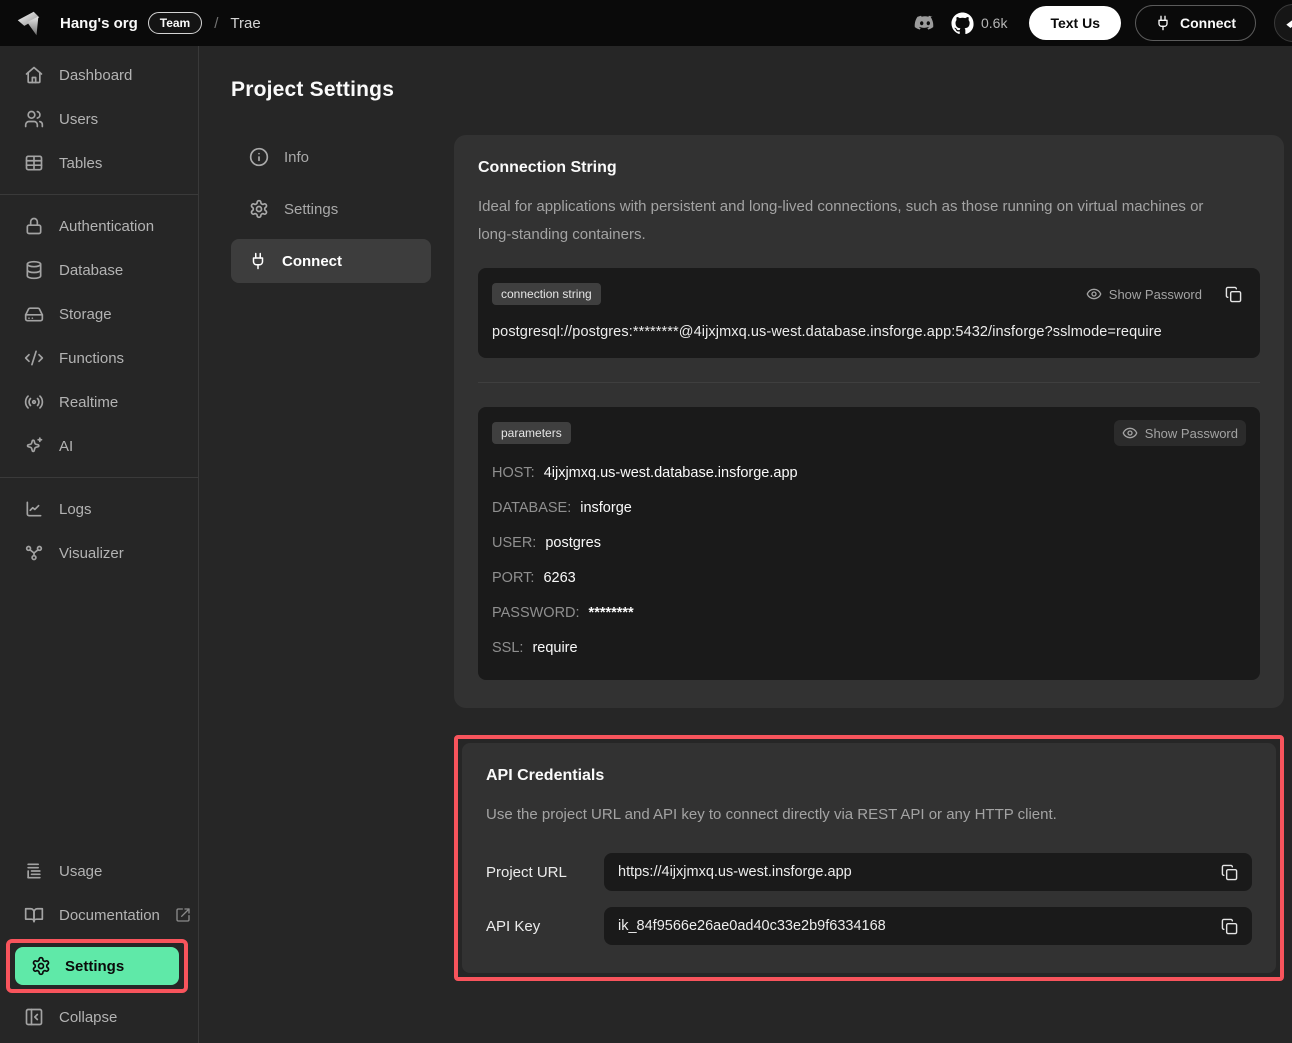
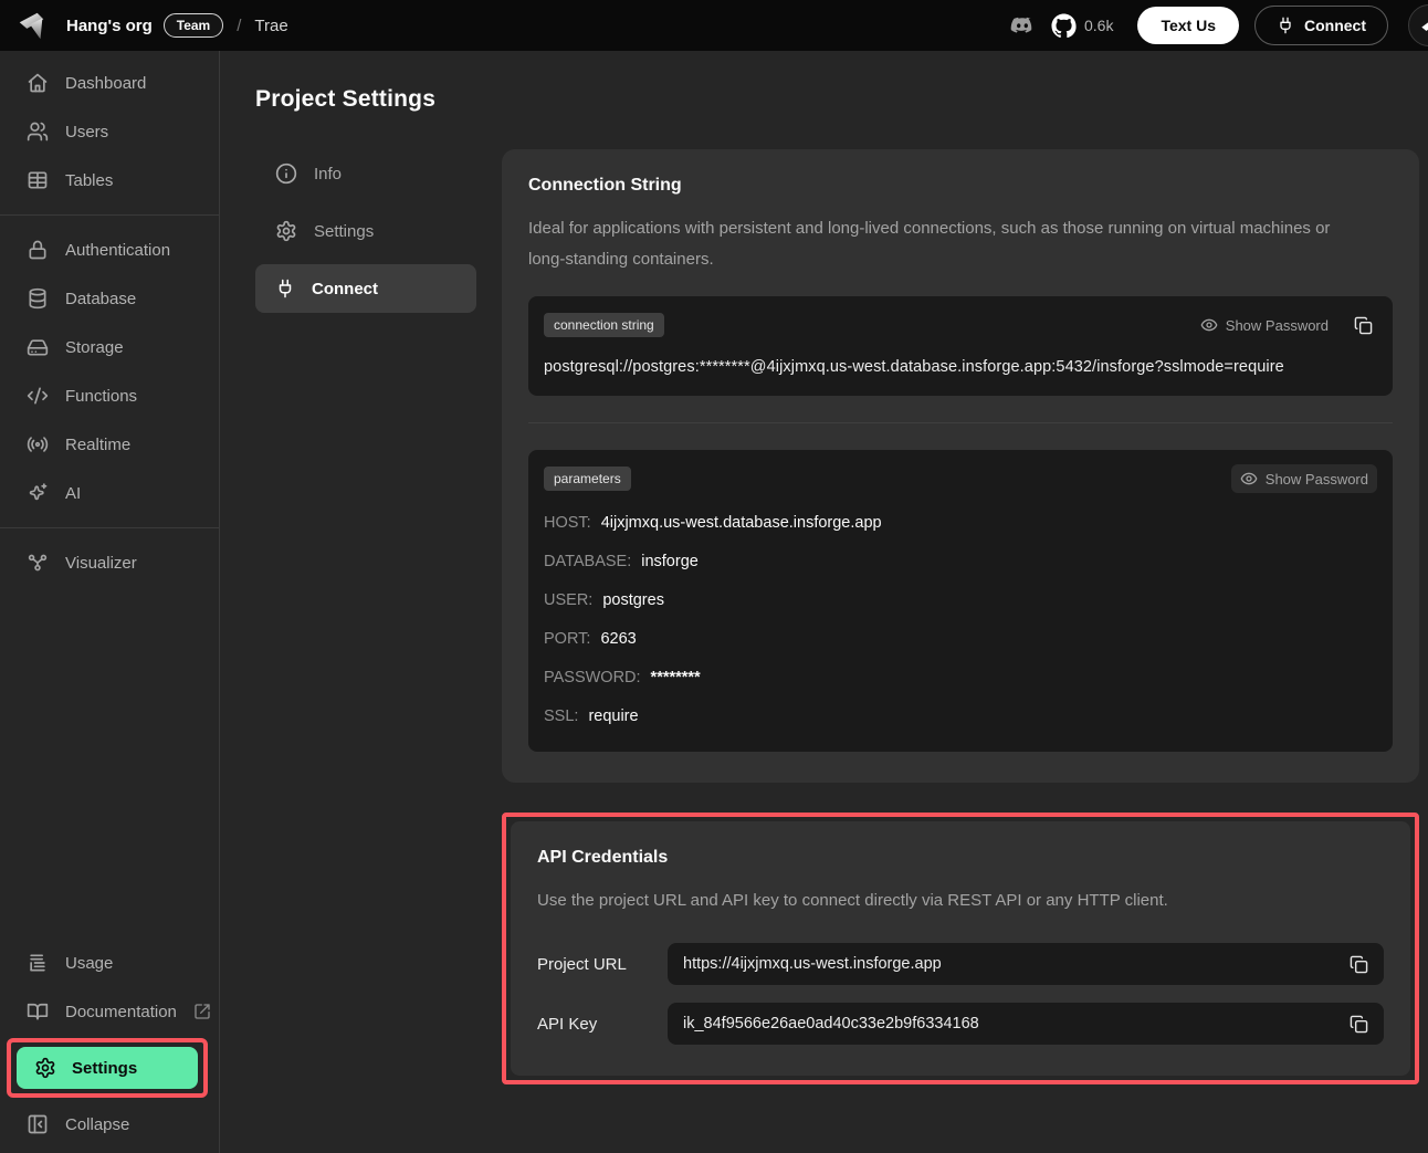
  Hang's org
  Team
  /
  Trae
  0.6k
  Text Us
  Connect
  Dashboard
  Users
  Tables
  Authentication
  Database
  Storage
  Functions
  Realtime
  AI
- Logs
  Visualizer
  Usage
  Documentation
  Settings
  Collapse
  Project Settings
  Info
  Settings
  Connect
  Connection String
  Ideal for applications with persistent and long-lived connections, such as those running on virtual machines or long-standing containers.
  connection string
  Show Password
  postgresql://postgres:********@4ijxjmxq.us-west.database.insforge.app:5432/insforge?sslmode=require
  parameters
  Show Password
  HOST:
  4ijxjmxq.us-west.database.insforge.app
  DATABASE:
  insforge
  USER:
  postgres
  PORT:
  6263
  PASSWORD:
  ********
  SSL:
  require
  API Credentials
  Use the project URL and API key to connect directly via REST API or any HTTP client.
  Project URL
  https://4ijxjmxq.us-west.insforge.app
  API Key
  ik_84f9566e26ae0ad40c33e2b9f6334168
